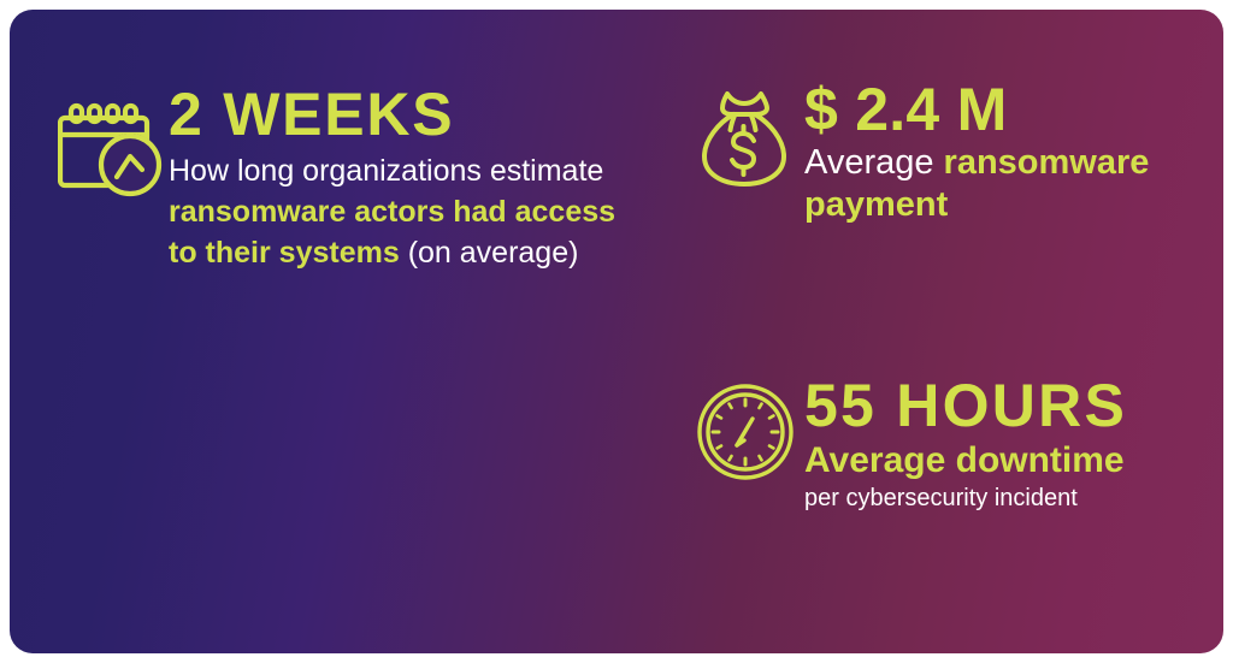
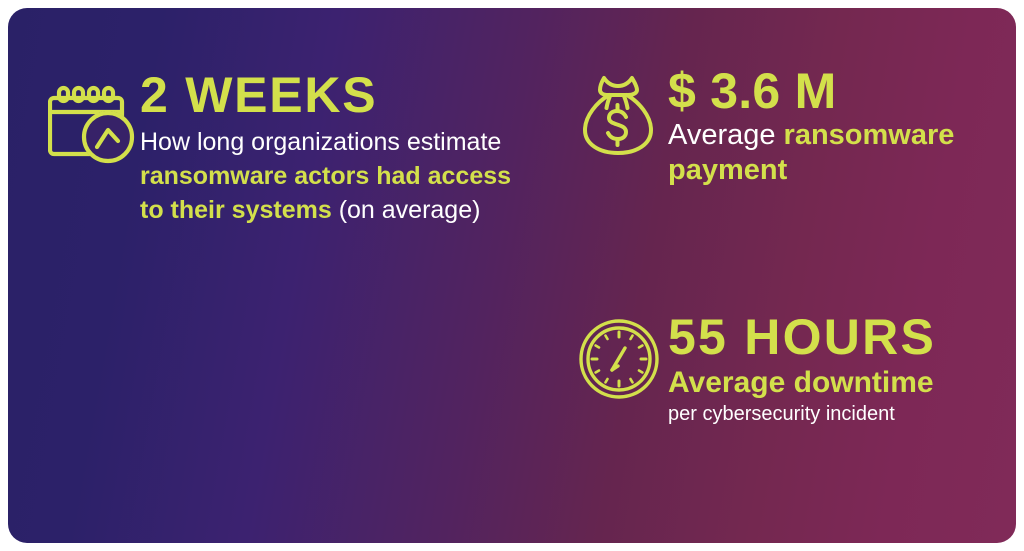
  2 WEEKS
  How long organizations estimate ransomware actors had access to their systems (on average)
- $ 2.4 M
+ $ 3.6 M
  Average ransomware payment
  55 HOURS
  Average downtime
  per cybersecurity incident
